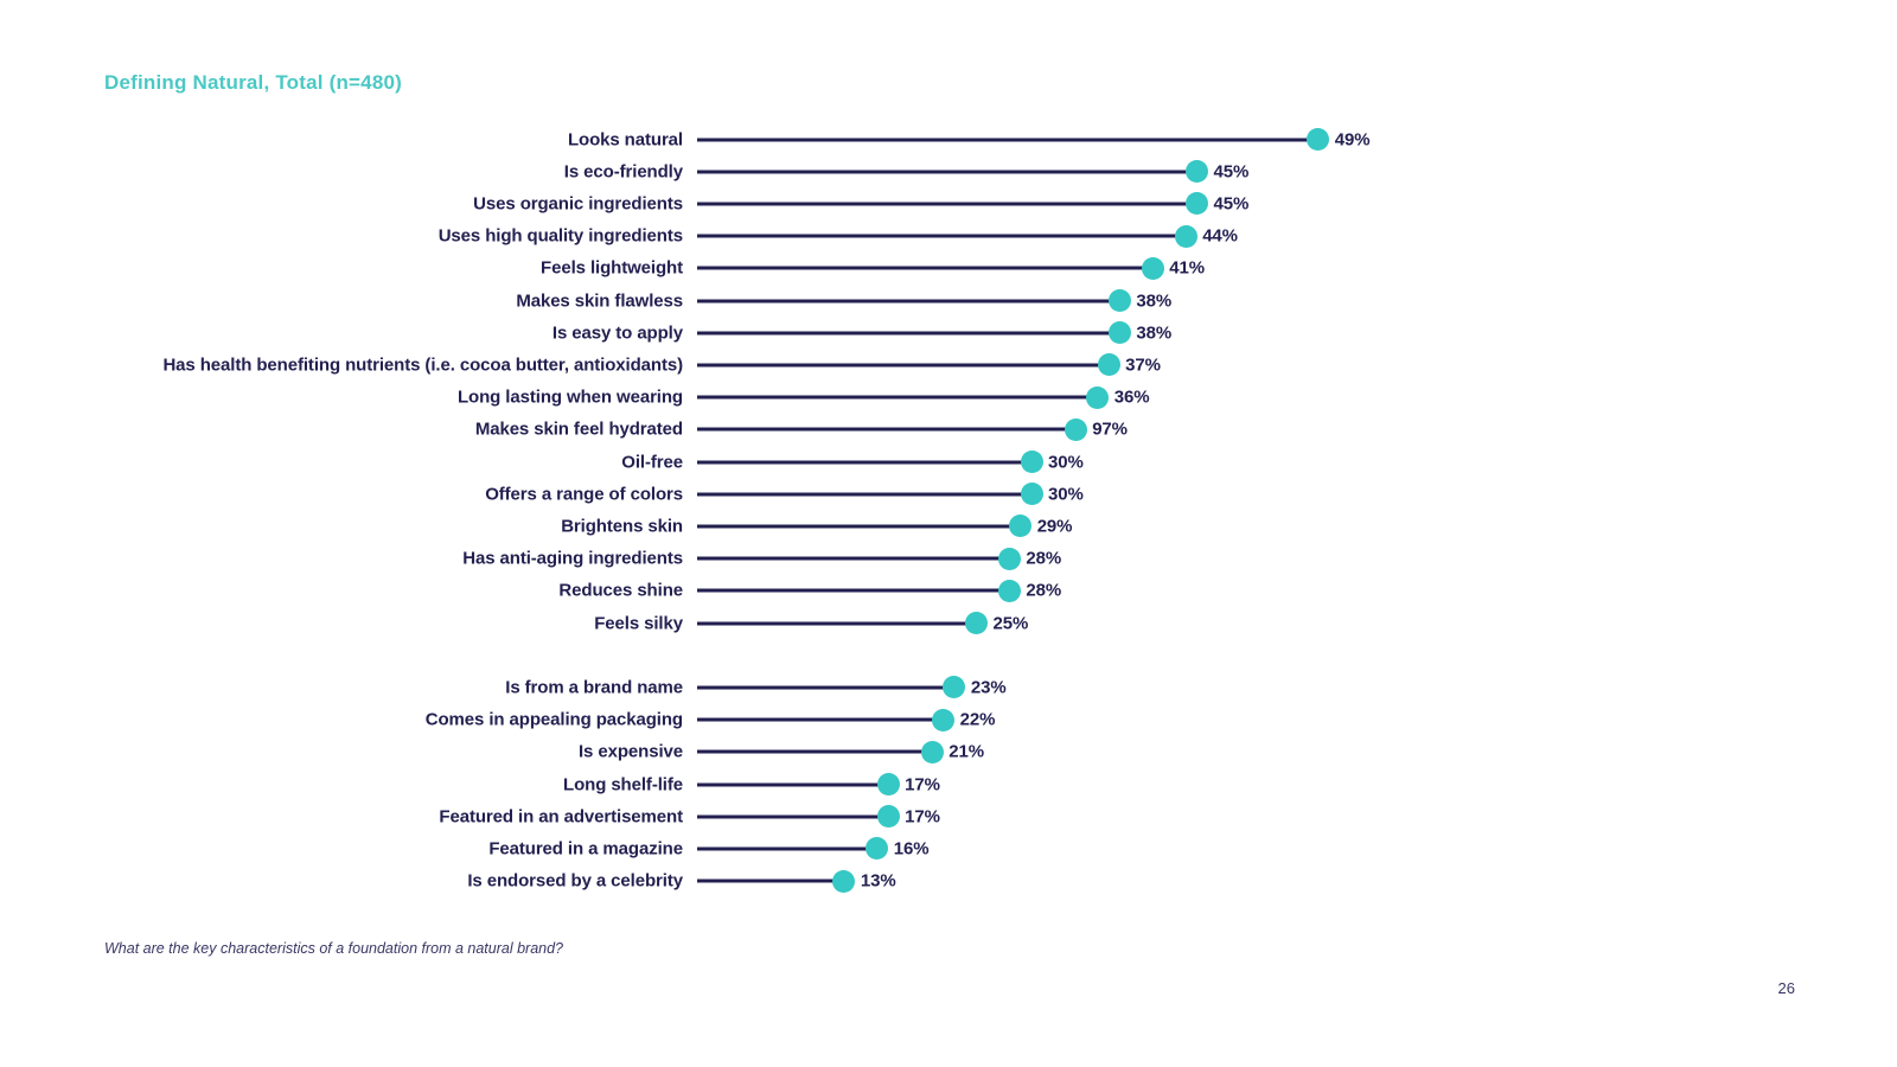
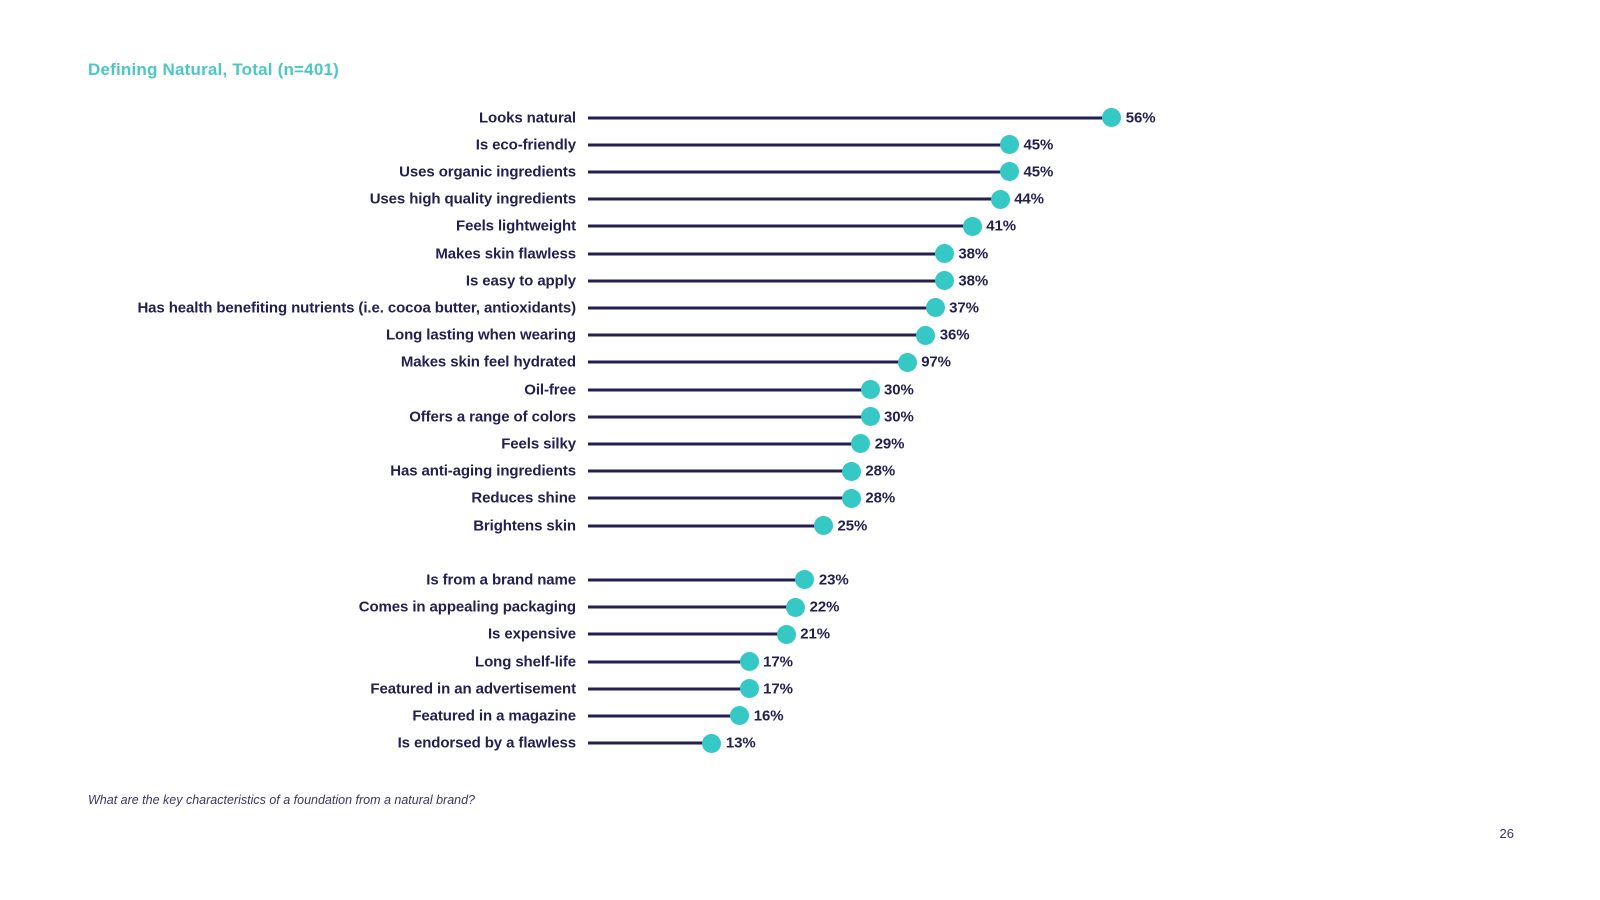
- Defining Natural, Total (n=480)
+ Defining Natural, Total (n=401)
  Looks natural
- 49%
+ 56%
  Is eco-friendly
  45%
  Uses organic ingredients
  45%
  Uses high quality ingredients
  44%
  Feels lightweight
  41%
  Makes skin flawless
  38%
  Is easy to apply
  38%
  Has health benefiting nutrients (i.e. cocoa butter, antioxidants)
  37%
  Long lasting when wearing
  36%
  Makes skin feel hydrated
  97%
  Oil-free
  30%
  Offers a range of colors
  30%
- Brightens skin
+ Feels silky
  29%
  Has anti-aging ingredients
  28%
  Reduces shine
  28%
- Feels silky
+ Brightens skin
  25%
  Is from a brand name
  23%
  Comes in appealing packaging
  22%
  Is expensive
  21%
  Long shelf-life
  17%
  Featured in an advertisement
  17%
  Featured in a magazine
  16%
- Is endorsed by a celebrity
+ Is endorsed by a flawless
  13%
  What are the key characteristics of a foundation from a natural brand?
  26
